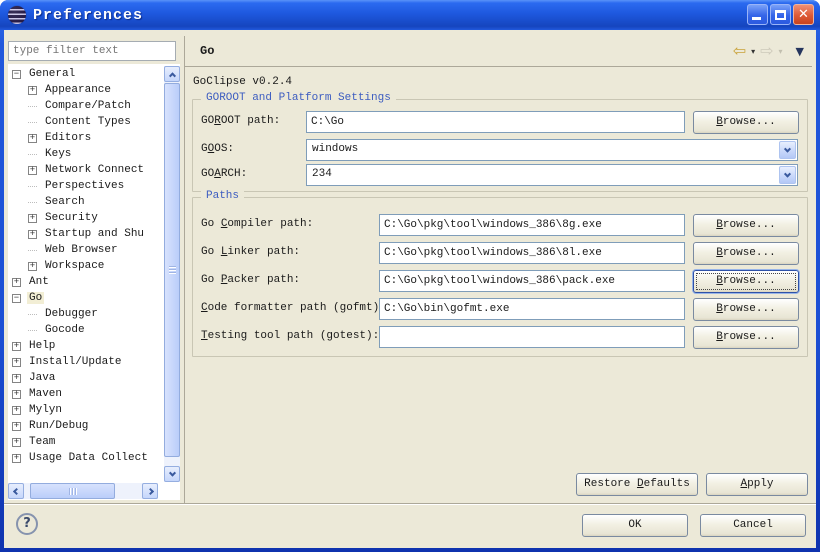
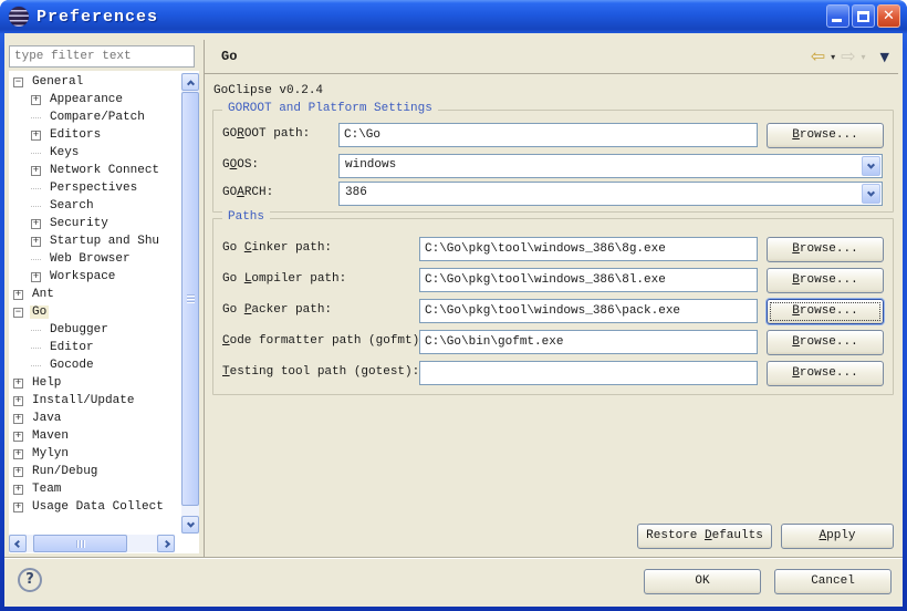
  Preferences
  ✕
  type filter text
  −
  General
  +
  Appearance
  Compare/Patch
- Content Types
  +
  Editors
  Keys
  +
  Network Connect
  Perspectives
  Search
  +
  Security
  +
  Startup and Shu
  Web Browser
  +
  Workspace
  +
  Ant
  −
  Go
  Debugger
+ Editor
  Gocode
  +
  Help
  +
  Install/Update
  +
  Java
  +
  Maven
  +
  Mylyn
  +
  Run/Debug
  +
  Team
  +
  Usage Data Collect
  Go
  ⇦
  ▾
  ⇨
  ▾
  ▼
  GoClipse v0.2.4
  GOROOT and Platform Settings
  GOROOT path:
  C:\Go
  Browse...
  GOOS:
  windows
  GOARCH:
- 234
+ 386
  Paths
- Go Compiler path:
+ Go Cinker path:
  C:\Go\pkg\tool\windows_386\8g.exe
  Browse...
- Go Linker path:
+ Go Lompiler path:
  C:\Go\pkg\tool\windows_386\8l.exe
  Browse...
  Go Packer path:
  C:\Go\pkg\tool\windows_386\pack.exe
  Browse...
  Code formatter path (gofmt)
  C:\Go\bin\gofmt.exe
  Browse...
  Testing tool path (gotest):
  Browse...
  Restore Defaults
  Apply
  ?
  OK
  Cancel
